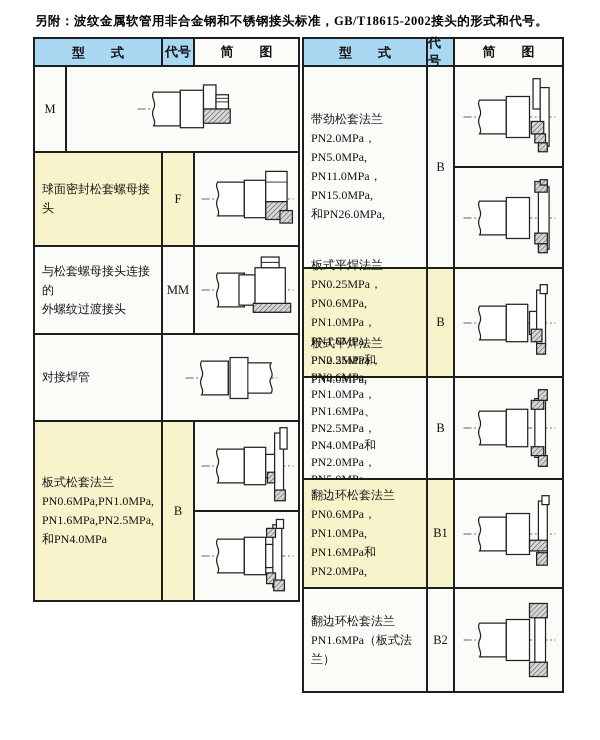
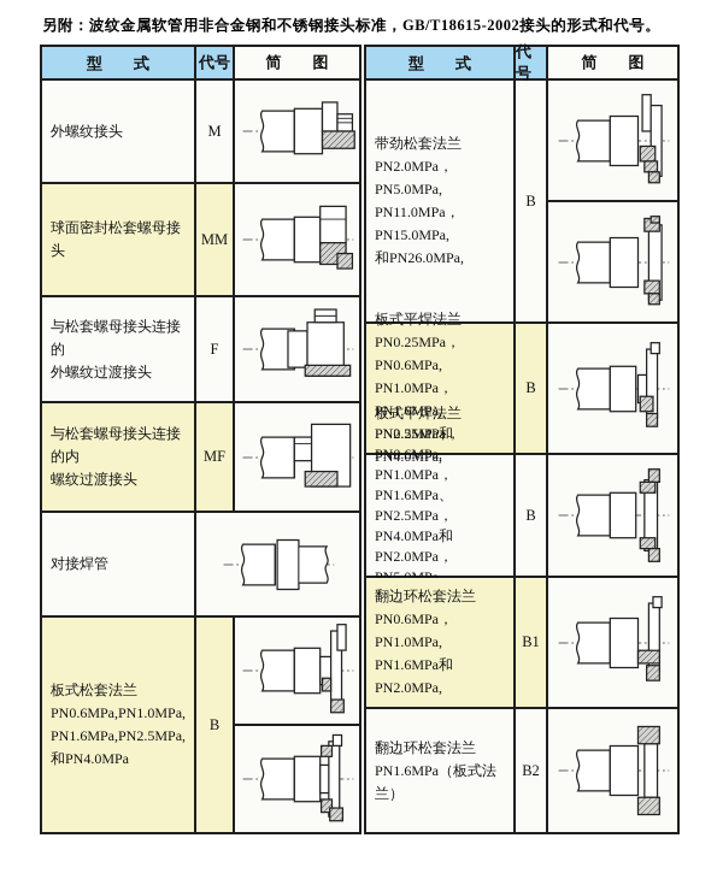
  另附：波纹金属软管用非合金钢和不锈钢接头标准，GB/T18615-2002接头的形式和代号。
  型 式
  代号
  简 图
+ 外螺纹接头
  M
  球面密封松套螺母接头
- F
+ MM
  与松套螺母接头连接的
  外螺纹过渡接头
- MM
+ F
+ 与松套螺母接头连接的内
+ 螺纹过渡接头
+ MF
  对接焊管
  板式松套法兰
  PN0.6MPa,PN1.0MPa,
  PN1.6MPa,PN2.5MPa,
  和PN4.0MPa
  B
  型 式
  代号
  简 图
  带劲松套法兰
  PN2.0MPa，PN5.0MPa,
  PN11.0MPa，PN15.0MPa,
  和PN26.0MPa,
  B
  板式平焊法兰
  PN0.25MPa，PN0.6MPa,
  PN1.0MPa，PN1.6MPa,
  B
  板式平焊法兰
  PN0.25MPa，PN0.6MPa,
  PN1.0MPa，PN1.6MPa、
  PN2.5MPa，PN4.0MPa和
  PN2.0MPa，PN5.0MPa,
  B
  翻边环松套法兰
  PN0.6MPa，PN1.0MPa,
  PN1.6MPa和PN2.0MPa,
  B1
  翻边环松套法兰
  PN1.6MPa（板式法兰）
  B2
